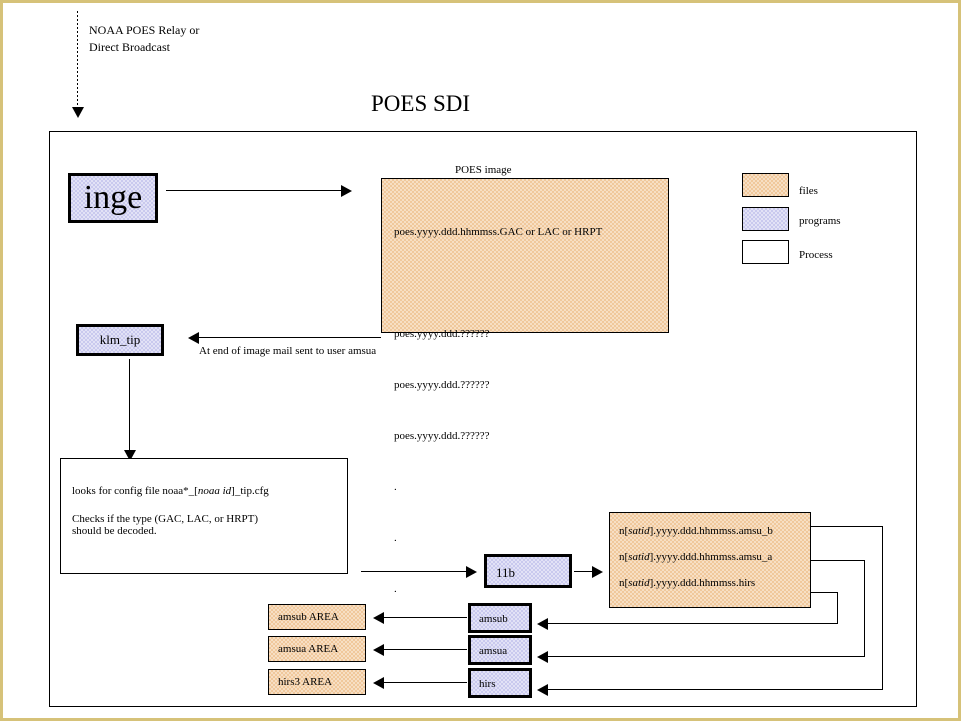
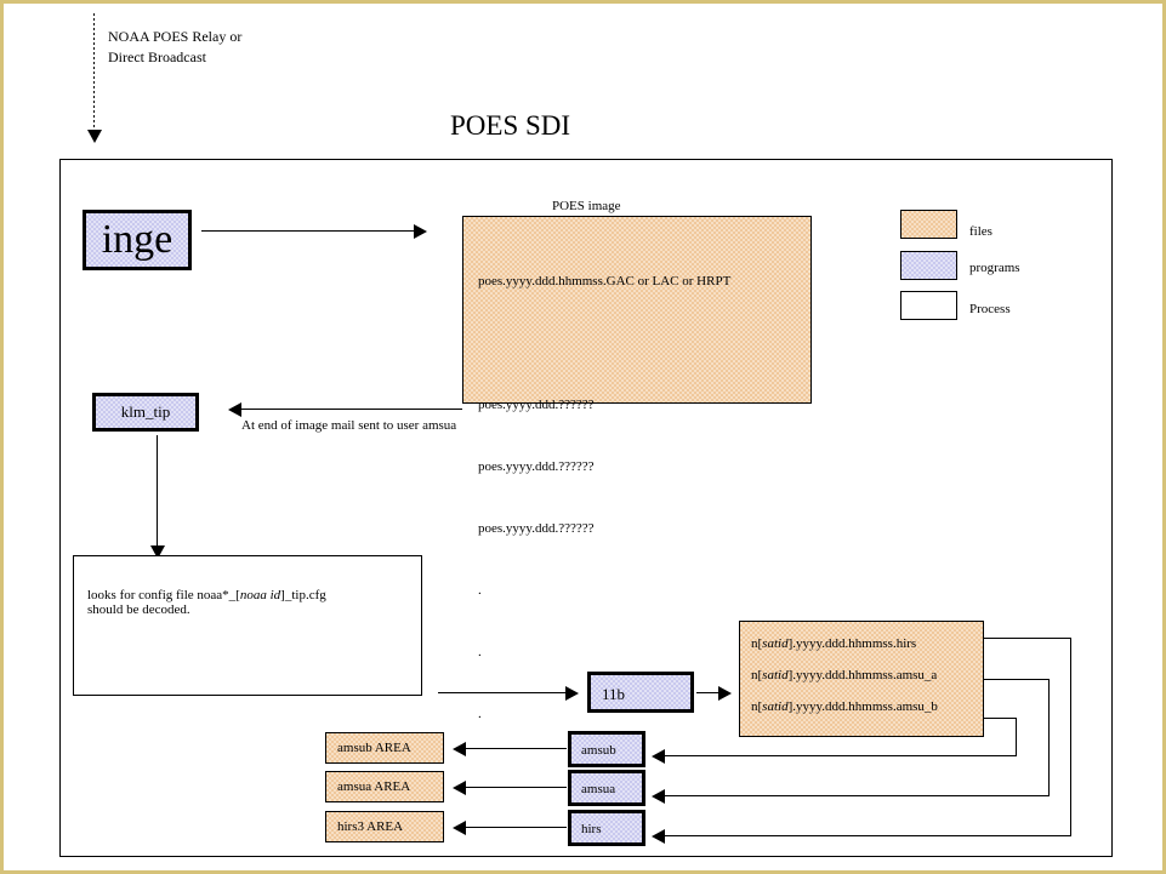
  NOAA POES Relay or
  Direct Broadcast
  POES SDI
  inge
  POES image
  poes.yyyy.ddd.hhmmss.GAC or LAC or HRPT
  poes.yyyy.ddd.??????
  poes.yyyy.ddd.??????
  poes.yyyy.ddd.??????
  .
  .
  .
  files
  programs
  Process
  klm_tip
  At end of image mail sent to user amsua
  looks for config file noaa*_[noaa id]_tip.cfg
- Checks if the type (GAC, LAC, or HRPT)
  should be decoded.
  11b
- n[satid].yyyy.ddd.hhmmss.amsu_b
+ n[satid].yyyy.ddd.hhmmss.hirs
  n[satid].yyyy.ddd.hhmmss.amsu_a
- n[satid].yyyy.ddd.hhmmss.hirs
+ n[satid].yyyy.ddd.hhmmss.amsu_b
  amsub
  amsua
  hirs
  amsub AREA
  amsua AREA
  hirs3 AREA
